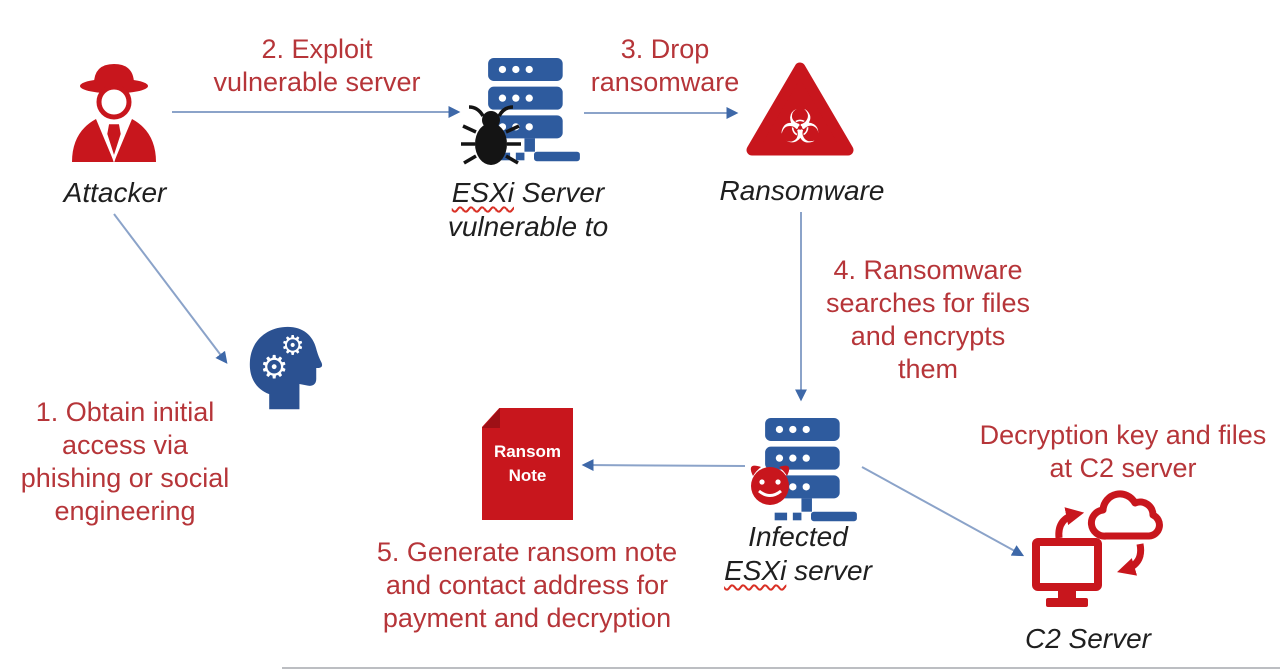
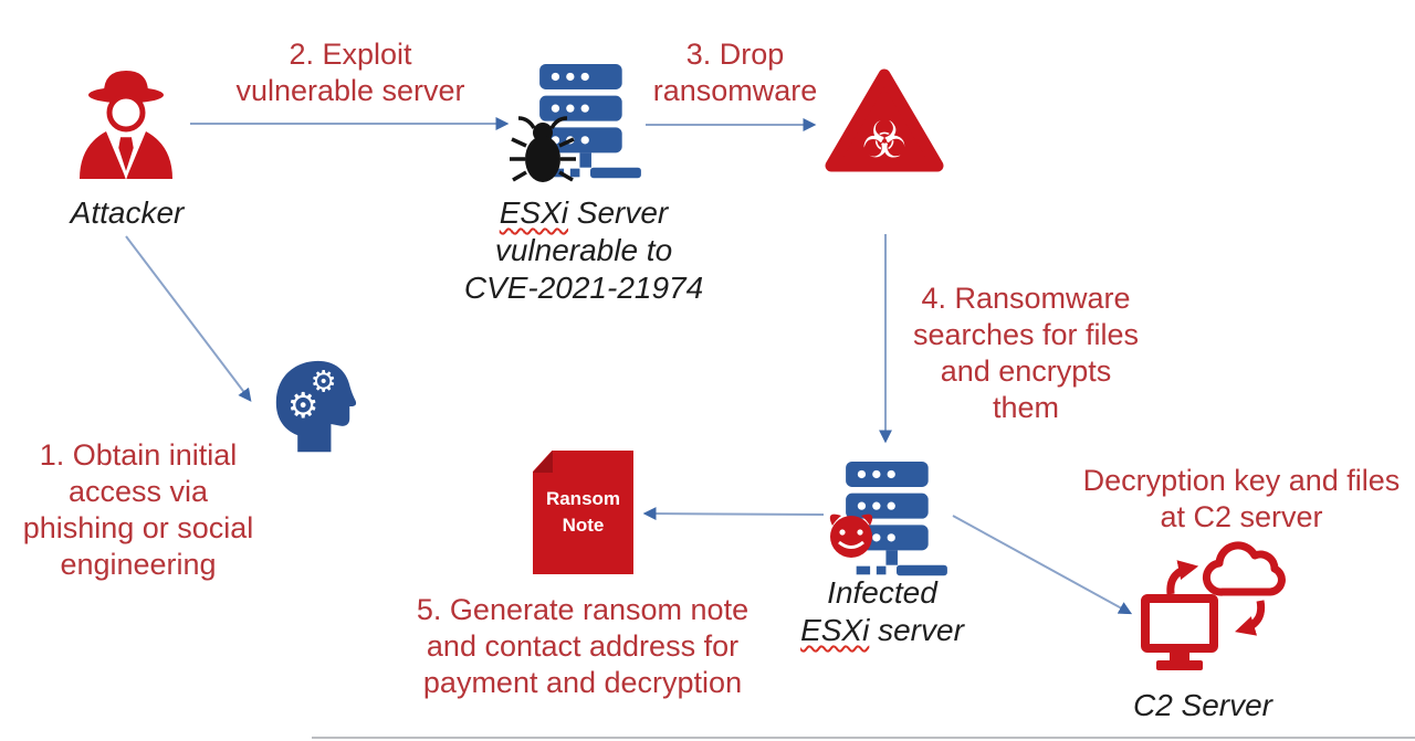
  Attacker
  2. Exploit
  vulnerable server
  ESXi Server
  vulnerable to
+ CVE-2021-21974
  3. Drop
  ransomware
  ☣
- Ransomware
  4. Ransomware
  searches for files
  and encrypts
  them
  ⚙
  ⚙
  1. Obtain initial
  access via
  phishing or social
  engineering
  Ransom
  Note
  5. Generate ransom note
  and contact address for
  payment and decryption
  Infected
  ESXi server
  Decryption key and files
  at C2 server
  C2 Server
